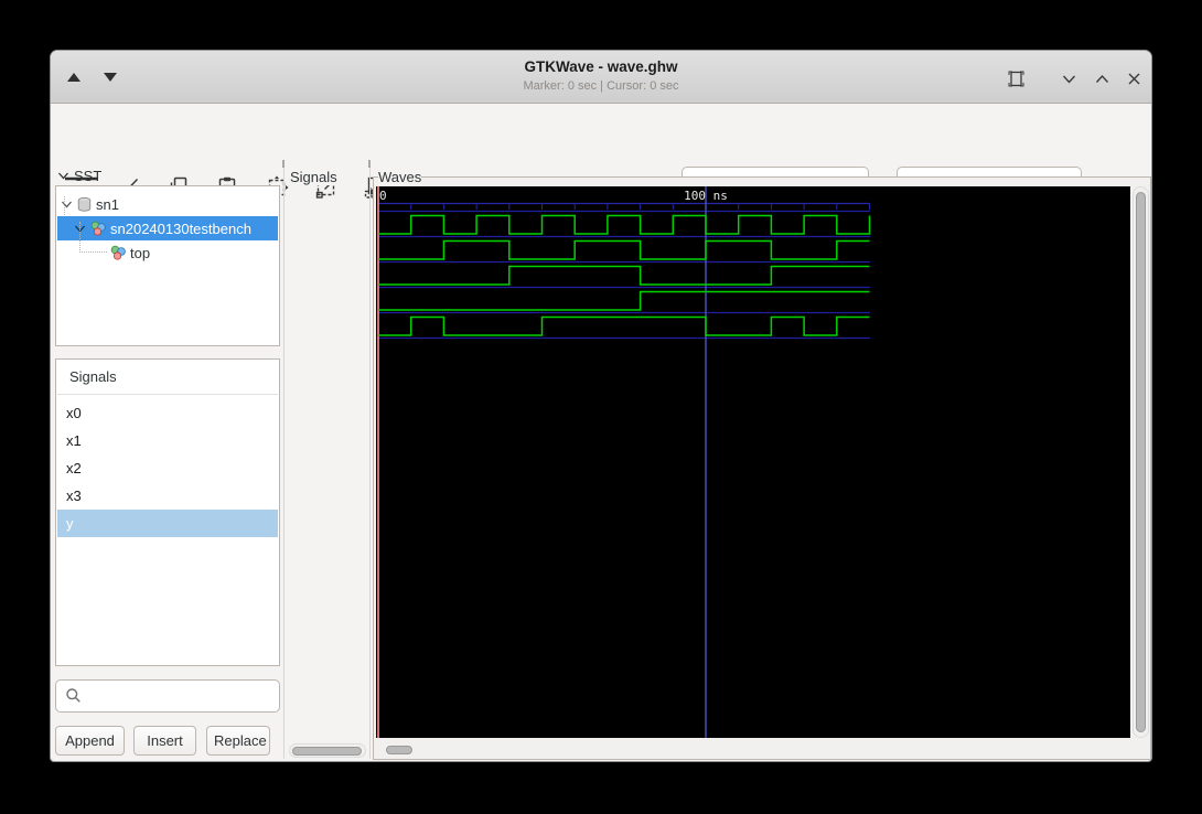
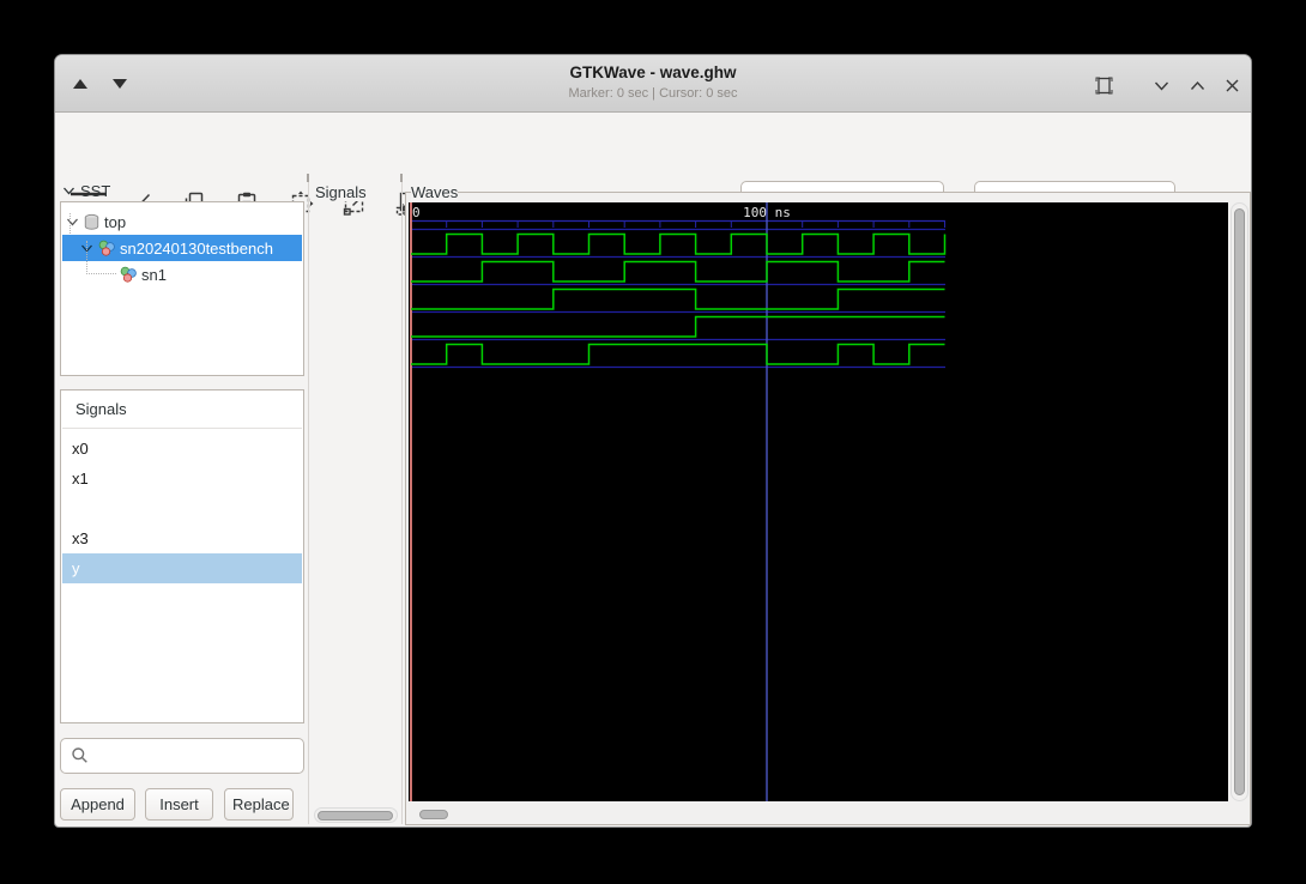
  GTKWave - wave.ghw
  Marker: 0 sec | Cursor: 0 sec
  SST
- sn1
+ top
  sn20240130testbench
- top
+ sn1
  Signals
  x0
  x1
- x2
  x3
  y
  Append
  Insert
  Replace
  Signals
  Waves
  0
  100 ns
